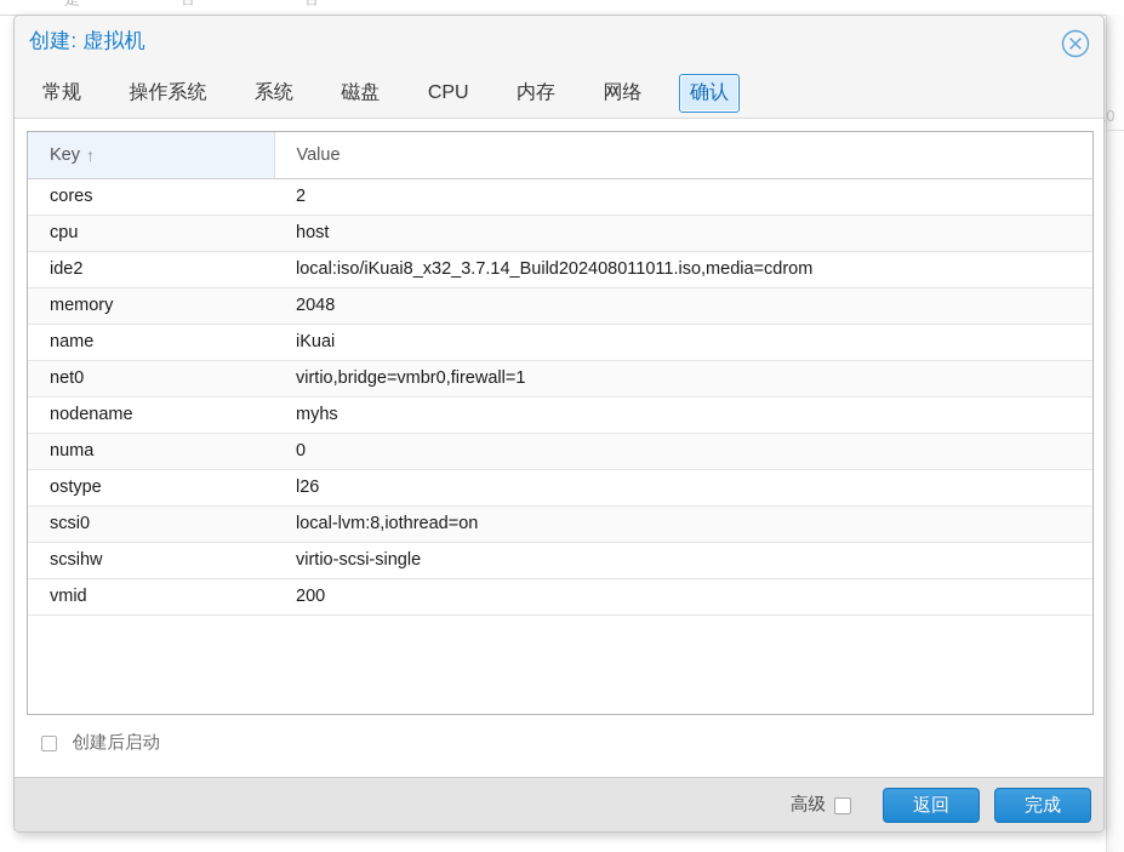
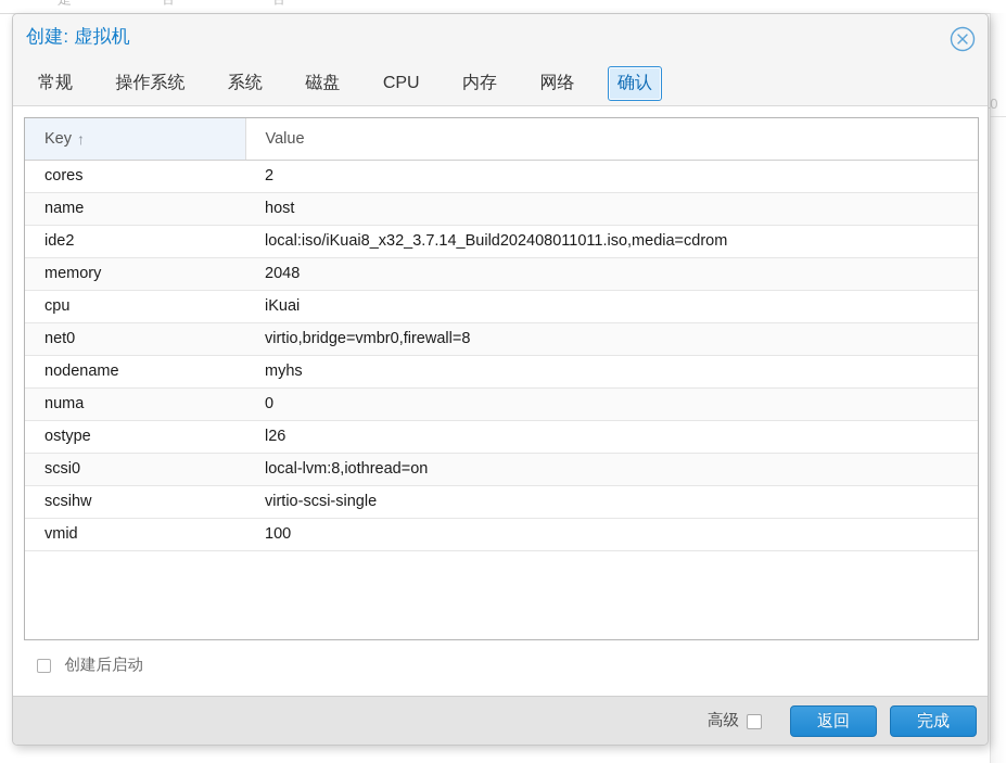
  创建: 虚拟机
  常规 操作系统 系统 磁盘 CPU 内存 网络 确认
  Key ↑	Value
  cores	2
- cpu	host
+ name	host
  ide2	local:iso/iKuai8_x32_3.7.14_Build202408011011.iso,media=cdrom
  memory	2048
- name	iKuai
+ cpu	iKuai
- net0	virtio,bridge=vmbr0,firewall=1
+ net0	virtio,bridge=vmbr0,firewall=8
  nodename	myhs
  numa	0
  ostype	l26
  scsi0	local-lvm:8,iothread=on
  scsihw	virtio-scsi-single
- vmid	200
+ vmid	100
  创建后启动
  高级
  返回
  完成
